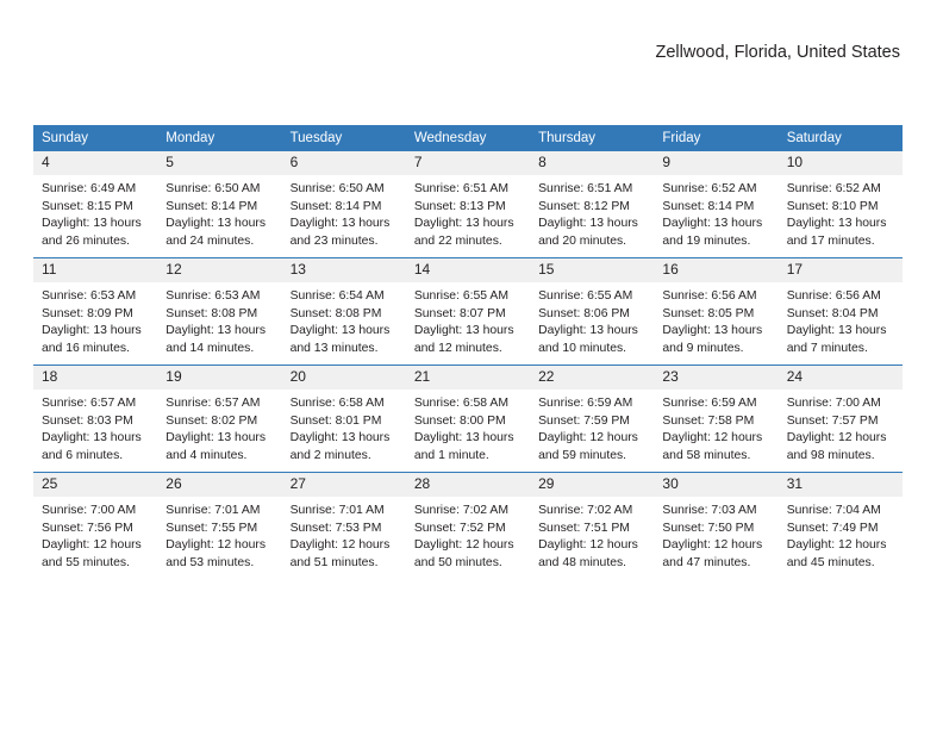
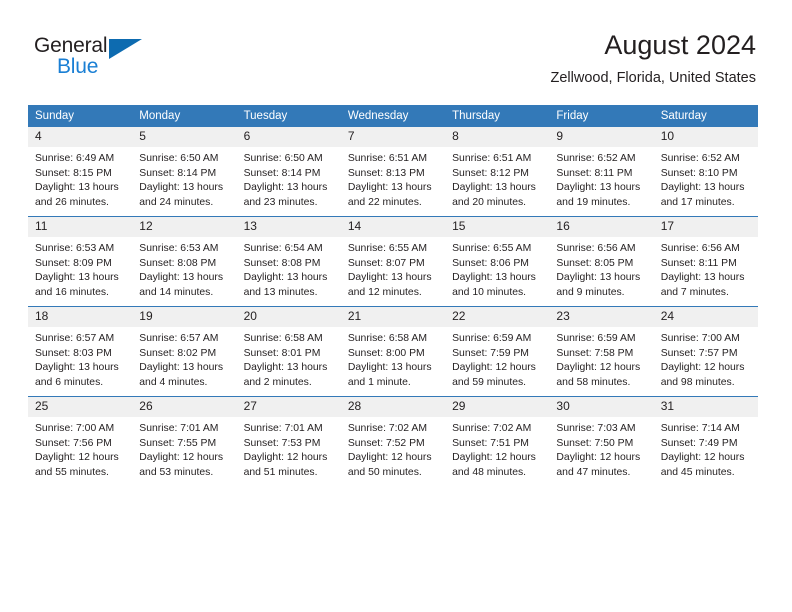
+ General
+ Blue
+ August 2024
  Zellwood, Florida, United States
  Sunday	Monday	Tuesday	Wednesday	Thursday	Friday	Saturday
- 4Sunrise: 6:49 AMSunset: 8:15 PMDaylight: 13 hoursand 26 minutes.	5Sunrise: 6:50 AMSunset: 8:14 PMDaylight: 13 hoursand 24 minutes.	6Sunrise: 6:50 AMSunset: 8:14 PMDaylight: 13 hoursand 23 minutes.	7Sunrise: 6:51 AMSunset: 8:13 PMDaylight: 13 hoursand 22 minutes.	8Sunrise: 6:51 AMSunset: 8:12 PMDaylight: 13 hoursand 20 minutes.	9Sunrise: 6:52 AMSunset: 8:14 PMDaylight: 13 hoursand 19 minutes.	10Sunrise: 6:52 AMSunset: 8:10 PMDaylight: 13 hoursand 17 minutes.
+ 4Sunrise: 6:49 AMSunset: 8:15 PMDaylight: 13 hoursand 26 minutes.	5Sunrise: 6:50 AMSunset: 8:14 PMDaylight: 13 hoursand 24 minutes.	6Sunrise: 6:50 AMSunset: 8:14 PMDaylight: 13 hoursand 23 minutes.	7Sunrise: 6:51 AMSunset: 8:13 PMDaylight: 13 hoursand 22 minutes.	8Sunrise: 6:51 AMSunset: 8:12 PMDaylight: 13 hoursand 20 minutes.	9Sunrise: 6:52 AMSunset: 8:11 PMDaylight: 13 hoursand 19 minutes.	10Sunrise: 6:52 AMSunset: 8:10 PMDaylight: 13 hoursand 17 minutes.
- 11Sunrise: 6:53 AMSunset: 8:09 PMDaylight: 13 hoursand 16 minutes.	12Sunrise: 6:53 AMSunset: 8:08 PMDaylight: 13 hoursand 14 minutes.	13Sunrise: 6:54 AMSunset: 8:08 PMDaylight: 13 hoursand 13 minutes.	14Sunrise: 6:55 AMSunset: 8:07 PMDaylight: 13 hoursand 12 minutes.	15Sunrise: 6:55 AMSunset: 8:06 PMDaylight: 13 hoursand 10 minutes.	16Sunrise: 6:56 AMSunset: 8:05 PMDaylight: 13 hoursand 9 minutes.	17Sunrise: 6:56 AMSunset: 8:04 PMDaylight: 13 hoursand 7 minutes.
+ 11Sunrise: 6:53 AMSunset: 8:09 PMDaylight: 13 hoursand 16 minutes.	12Sunrise: 6:53 AMSunset: 8:08 PMDaylight: 13 hoursand 14 minutes.	13Sunrise: 6:54 AMSunset: 8:08 PMDaylight: 13 hoursand 13 minutes.	14Sunrise: 6:55 AMSunset: 8:07 PMDaylight: 13 hoursand 12 minutes.	15Sunrise: 6:55 AMSunset: 8:06 PMDaylight: 13 hoursand 10 minutes.	16Sunrise: 6:56 AMSunset: 8:05 PMDaylight: 13 hoursand 9 minutes.	17Sunrise: 6:56 AMSunset: 8:11 PMDaylight: 13 hoursand 7 minutes.
  18Sunrise: 6:57 AMSunset: 8:03 PMDaylight: 13 hoursand 6 minutes.	19Sunrise: 6:57 AMSunset: 8:02 PMDaylight: 13 hoursand 4 minutes.	20Sunrise: 6:58 AMSunset: 8:01 PMDaylight: 13 hoursand 2 minutes.	21Sunrise: 6:58 AMSunset: 8:00 PMDaylight: 13 hoursand 1 minute.	22Sunrise: 6:59 AMSunset: 7:59 PMDaylight: 12 hoursand 59 minutes.	23Sunrise: 6:59 AMSunset: 7:58 PMDaylight: 12 hoursand 58 minutes.	24Sunrise: 7:00 AMSunset: 7:57 PMDaylight: 12 hoursand 98 minutes.
- 25Sunrise: 7:00 AMSunset: 7:56 PMDaylight: 12 hoursand 55 minutes.	26Sunrise: 7:01 AMSunset: 7:55 PMDaylight: 12 hoursand 53 minutes.	27Sunrise: 7:01 AMSunset: 7:53 PMDaylight: 12 hoursand 51 minutes.	28Sunrise: 7:02 AMSunset: 7:52 PMDaylight: 12 hoursand 50 minutes.	29Sunrise: 7:02 AMSunset: 7:51 PMDaylight: 12 hoursand 48 minutes.	30Sunrise: 7:03 AMSunset: 7:50 PMDaylight: 12 hoursand 47 minutes.	31Sunrise: 7:04 AMSunset: 7:49 PMDaylight: 12 hoursand 45 minutes.
+ 25Sunrise: 7:00 AMSunset: 7:56 PMDaylight: 12 hoursand 55 minutes.	26Sunrise: 7:01 AMSunset: 7:55 PMDaylight: 12 hoursand 53 minutes.	27Sunrise: 7:01 AMSunset: 7:53 PMDaylight: 12 hoursand 51 minutes.	28Sunrise: 7:02 AMSunset: 7:52 PMDaylight: 12 hoursand 50 minutes.	29Sunrise: 7:02 AMSunset: 7:51 PMDaylight: 12 hoursand 48 minutes.	30Sunrise: 7:03 AMSunset: 7:50 PMDaylight: 12 hoursand 47 minutes.	31Sunrise: 7:14 AMSunset: 7:49 PMDaylight: 12 hoursand 45 minutes.
